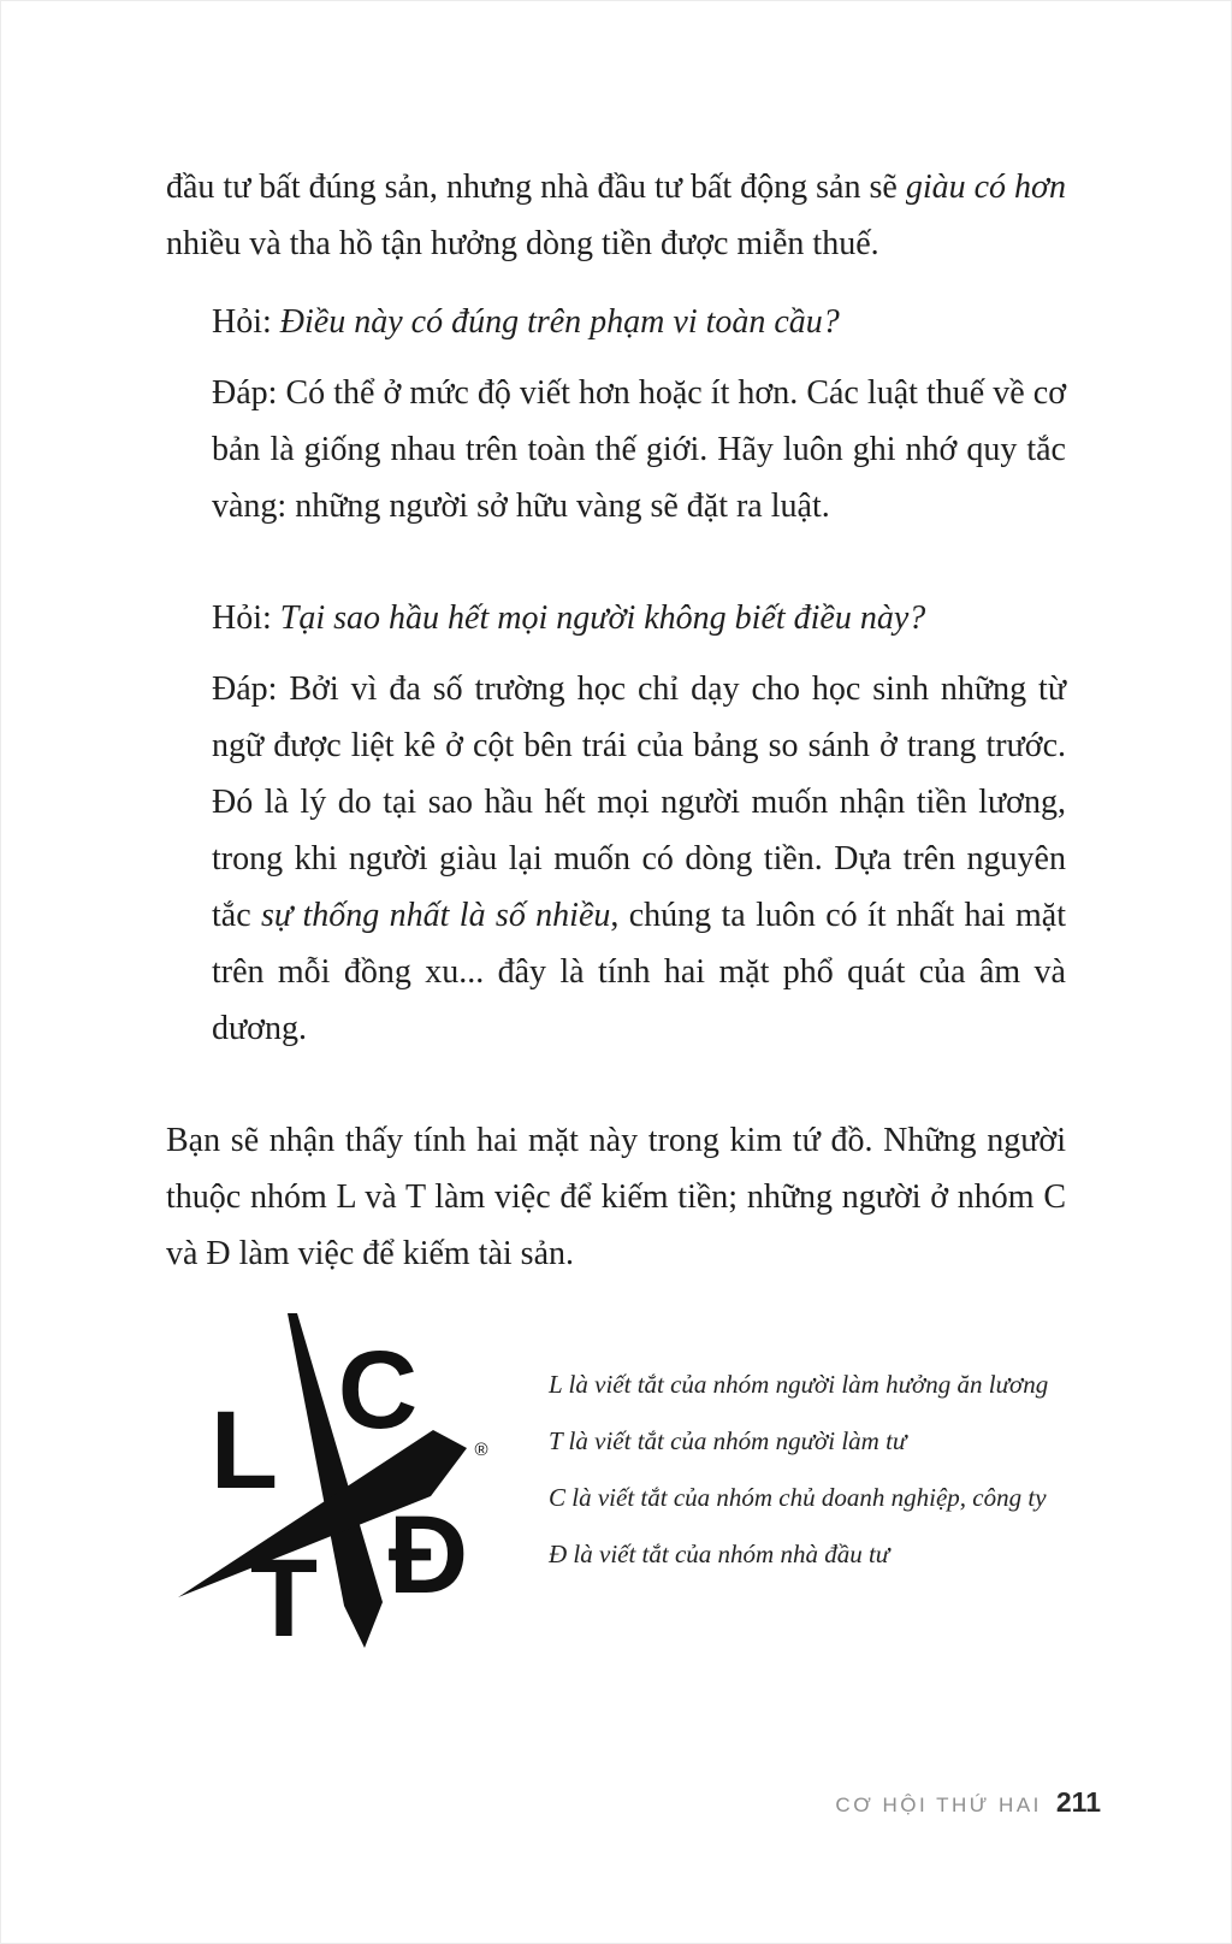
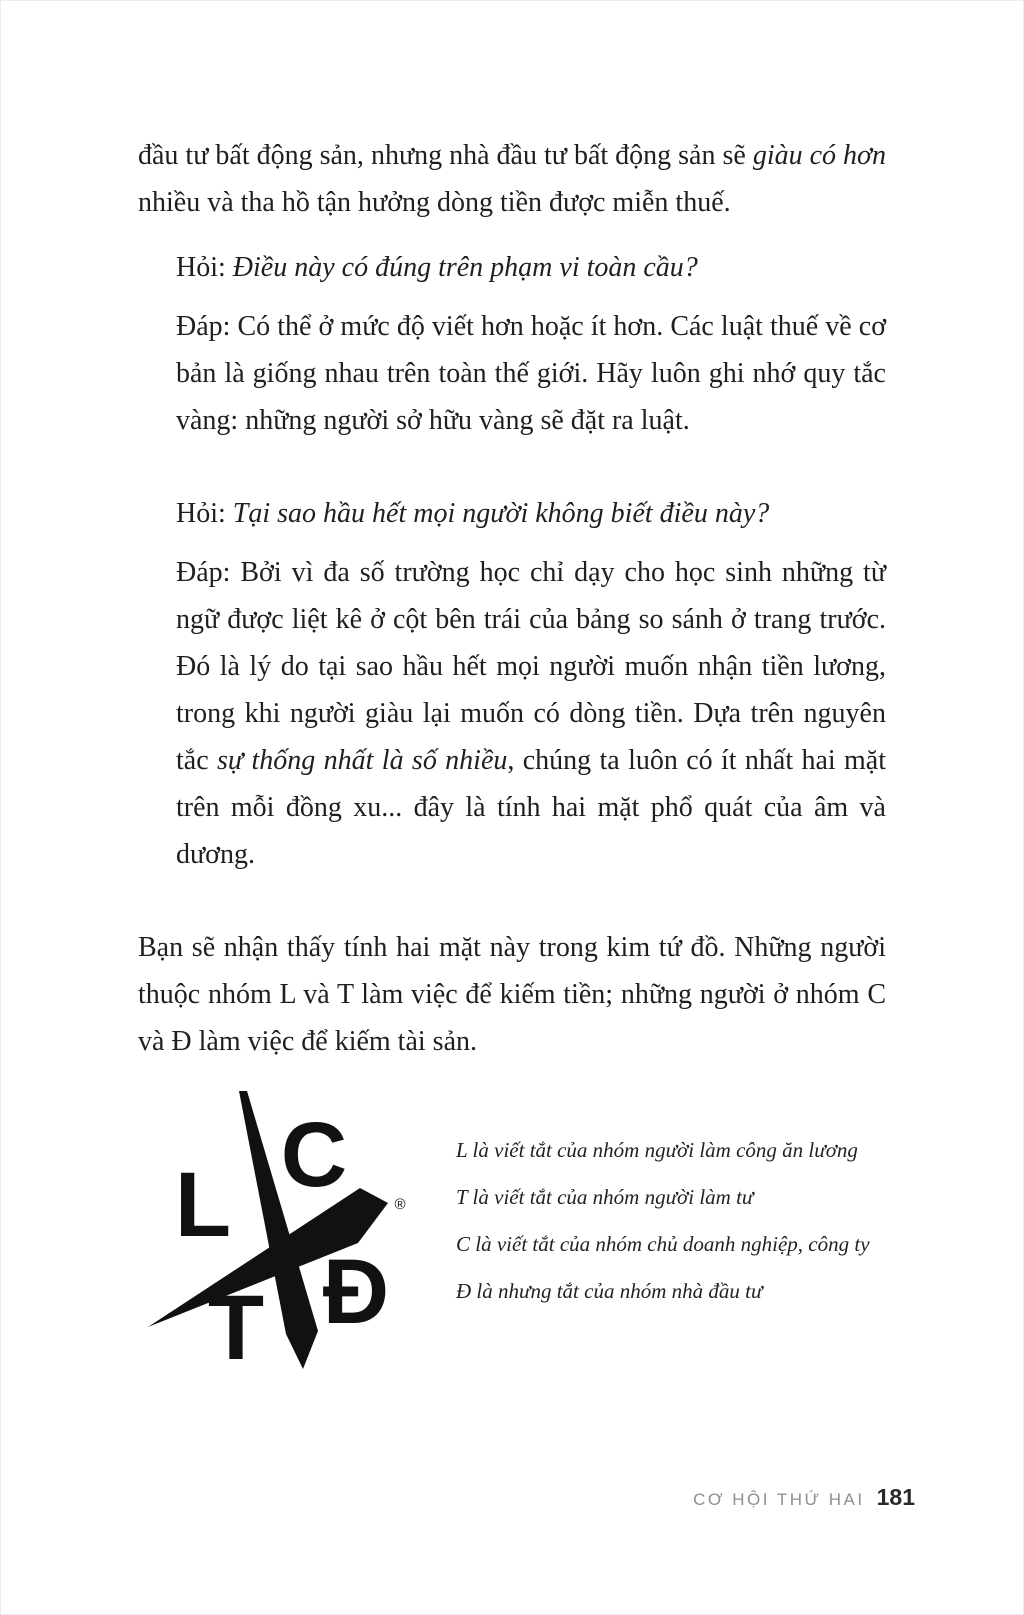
- đầu tư bất đúng sản, nhưng nhà đầu tư bất động sản sẽ giàu có hơn nhiều và tha hồ tận hưởng dòng tiền được miễn thuế.
+ đầu tư bất động sản, nhưng nhà đầu tư bất động sản sẽ giàu có hơn nhiều và tha hồ tận hưởng dòng tiền được miễn thuế.
  Hỏi: Điều này có đúng trên phạm vi toàn cầu?
  Đáp: Có thể ở mức độ viết hơn hoặc ít hơn. Các luật thuế về cơ bản là giống nhau trên toàn thế giới. Hãy luôn ghi nhớ quy tắc vàng: những người sở hữu vàng sẽ đặt ra luật.
  Hỏi: Tại sao hầu hết mọi người không biết điều này?
  Đáp: Bởi vì đa số trường học chỉ dạy cho học sinh những từ ngữ được liệt kê ở cột bên trái của bảng so sánh ở trang trước. Đó là lý do tại sao hầu hết mọi người muốn nhận tiền lương, trong khi người giàu lại muốn có dòng tiền. Dựa trên nguyên tắc sự thống nhất là số nhiều, chúng ta luôn có ít nhất hai mặt trên mỗi đồng xu... đây là tính hai mặt phổ quát của âm và dương.
  Bạn sẽ nhận thấy tính hai mặt này trong kim tứ đồ. Những người thuộc nhóm L và T làm việc để kiếm tiền; những người ở nhóm C và Đ làm việc để kiếm tài sản.
  L
  C
  T
  Đ
  ®
- L là viết tắt của nhóm người làm hưởng ăn lương
+ L là viết tắt của nhóm người làm công ăn lương
  T là viết tắt của nhóm người làm tư
  C là viết tắt của nhóm chủ doanh nghiệp, công ty
- Đ là viết tắt của nhóm nhà đầu tư
+ Đ là nhưng tắt của nhóm nhà đầu tư
  CƠ HỘI THỨ HAI
- 211
+ 181
